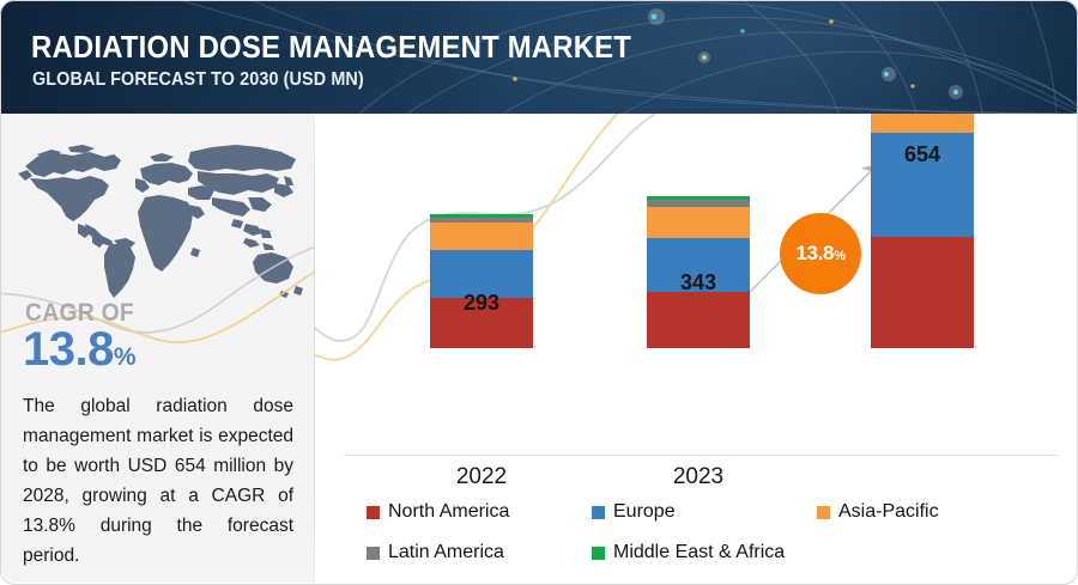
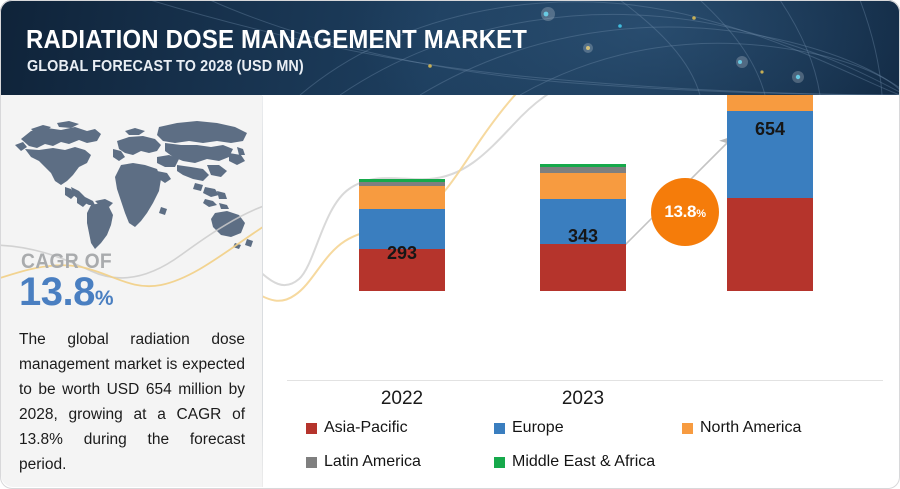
  RADIATION DOSE MANAGEMENT MARKET
- GLOBAL FORECAST TO 2030 (USD MN)
+ GLOBAL FORECAST TO 2028 (USD MN)
  CAGR OF
  13.8%
  The global radiation dose management market is expected to be worth USD 654 million by 2028, growing at a CAGR of 13.8% during the forecast period.
  293
  2022
  343
  2023
  654
  13.8%
- North America
+ Asia-Pacific
  Europe
- Asia-Pacific
+ North America
  Latin America
  Middle East & Africa
